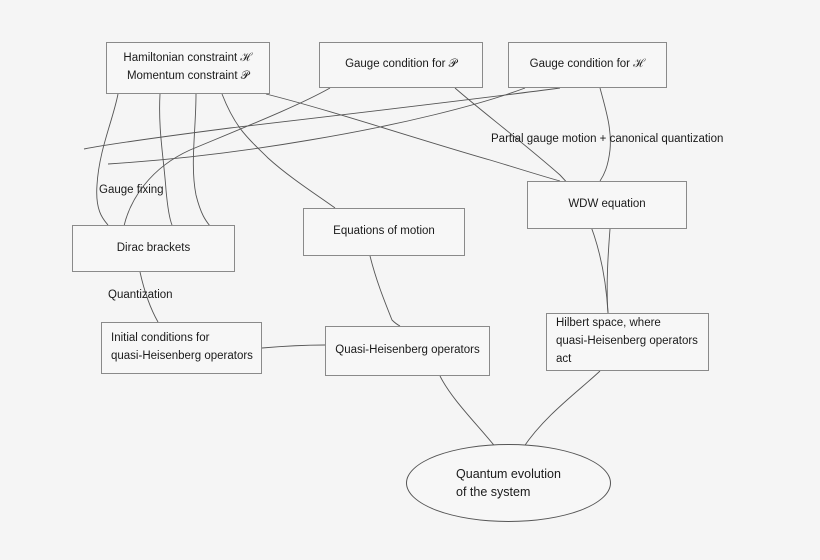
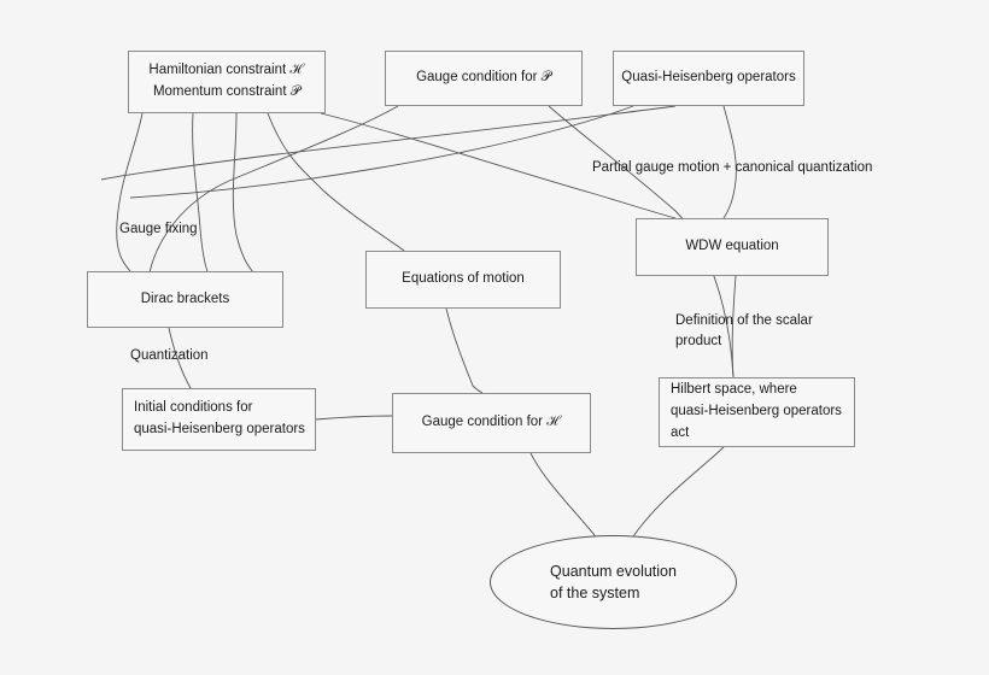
  Hamiltonian constraint ℋ
  Momentum constraint 𝒫
  Gauge condition for 𝒫
- Gauge condition for ℋ
+ Quasi-Heisenberg operators
  WDW equation
  Equations of motion
  Dirac brackets
  Initial conditions for
  quasi-Heisenberg operators
- Quasi-Heisenberg operators
+ Gauge condition for ℋ
  Hilbert space, where
  quasi-Heisenberg operators
  act
  Quantum evolution
  of the system
  Partial gauge motion + canonical quantization
  Gauge fixing
+ Definition of the scalar
+ product
  Quantization
